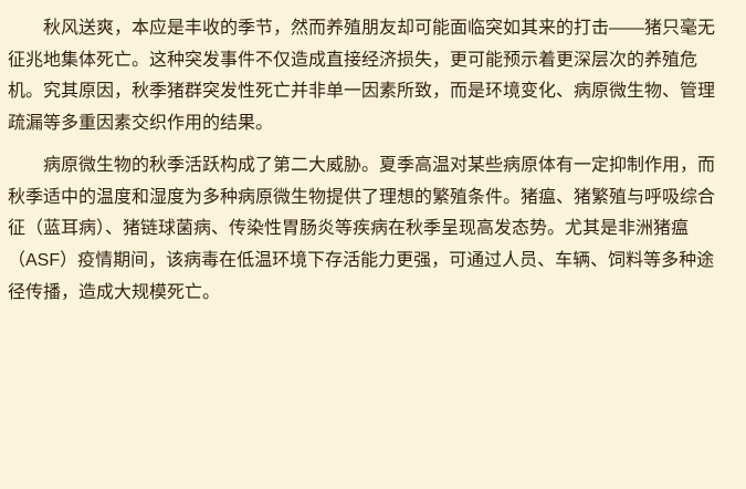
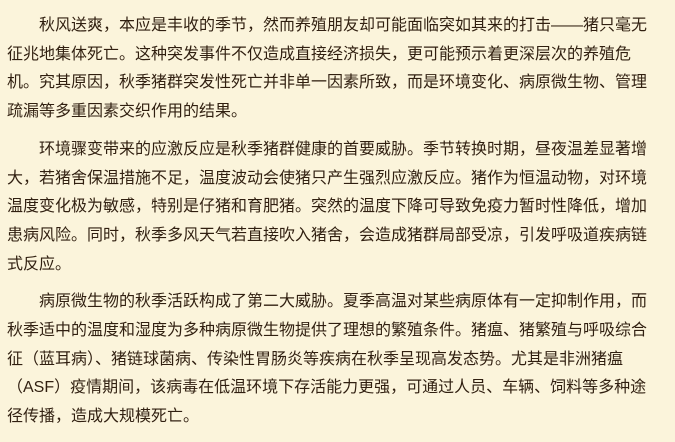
  秋风送爽，本应是丰收的季节，然而养殖朋友却可能面临突如其来的打击——猪只毫无征兆地集体死亡。这种突发事件不仅造成直接经济损失，更可能预示着更深层次的养殖危机。究其原因，秋季猪群突发性死亡并非单一因素所致，而是环境变化、病原微生物、管理疏漏等多重因素交织作用的结果。
+ 环境骤变带来的应激反应是秋季猪群健康的首要威胁。季节转换时期，昼夜温差显著增大，若猪舍保温措施不足，温度波动会使猪只产生强烈应激反应。猪作为恒温动物，对环境温度变化极为敏感，特别是仔猪和育肥猪。突然的温度下降可导致免疫力暂时性降低，增加患病风险。同时，秋季多风天气若直接吹入猪舍，会造成猪群局部受凉，引发呼吸道疾病链式反应。
  病原微生物的秋季活跃构成了第二大威胁。夏季高温对某些病原体有一定抑制作用，而秋季适中的温度和湿度为多种病原微生物提供了理想的繁殖条件。猪瘟、猪繁殖与呼吸综合征（蓝耳病）、猪链球菌病、传染性胃肠炎等疾病在秋季呈现高发态势。尤其是非洲猪瘟（ASF）疫情期间，该病毒在低温环境下存活能力更强，可通过人员、车辆、饲料等多种途径传播，造成大规模死亡。
